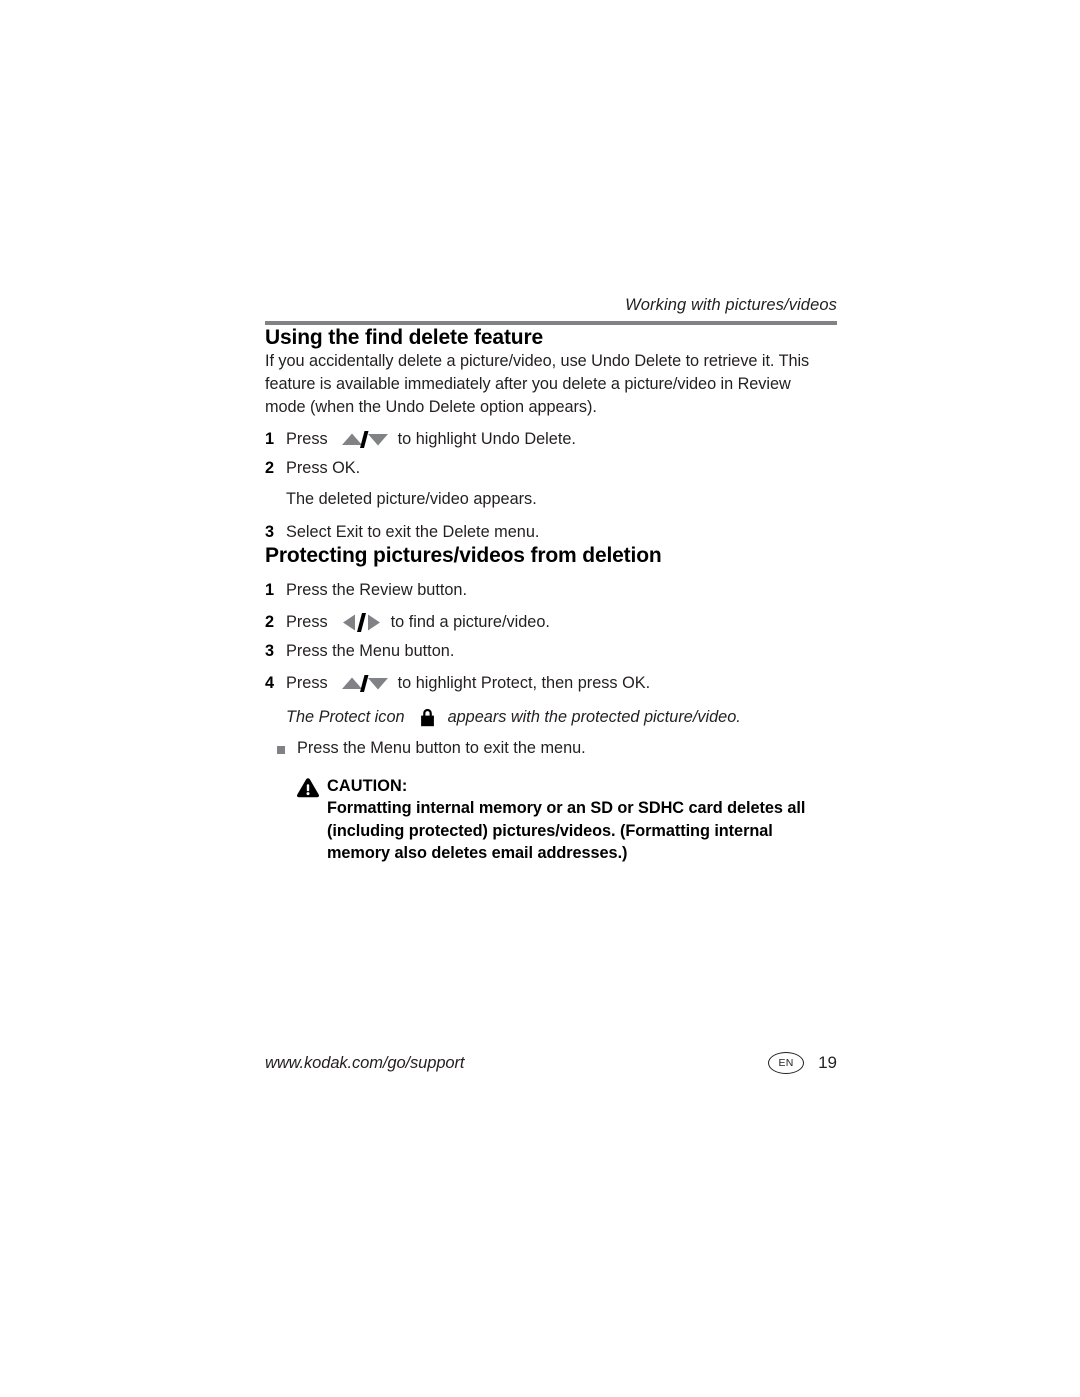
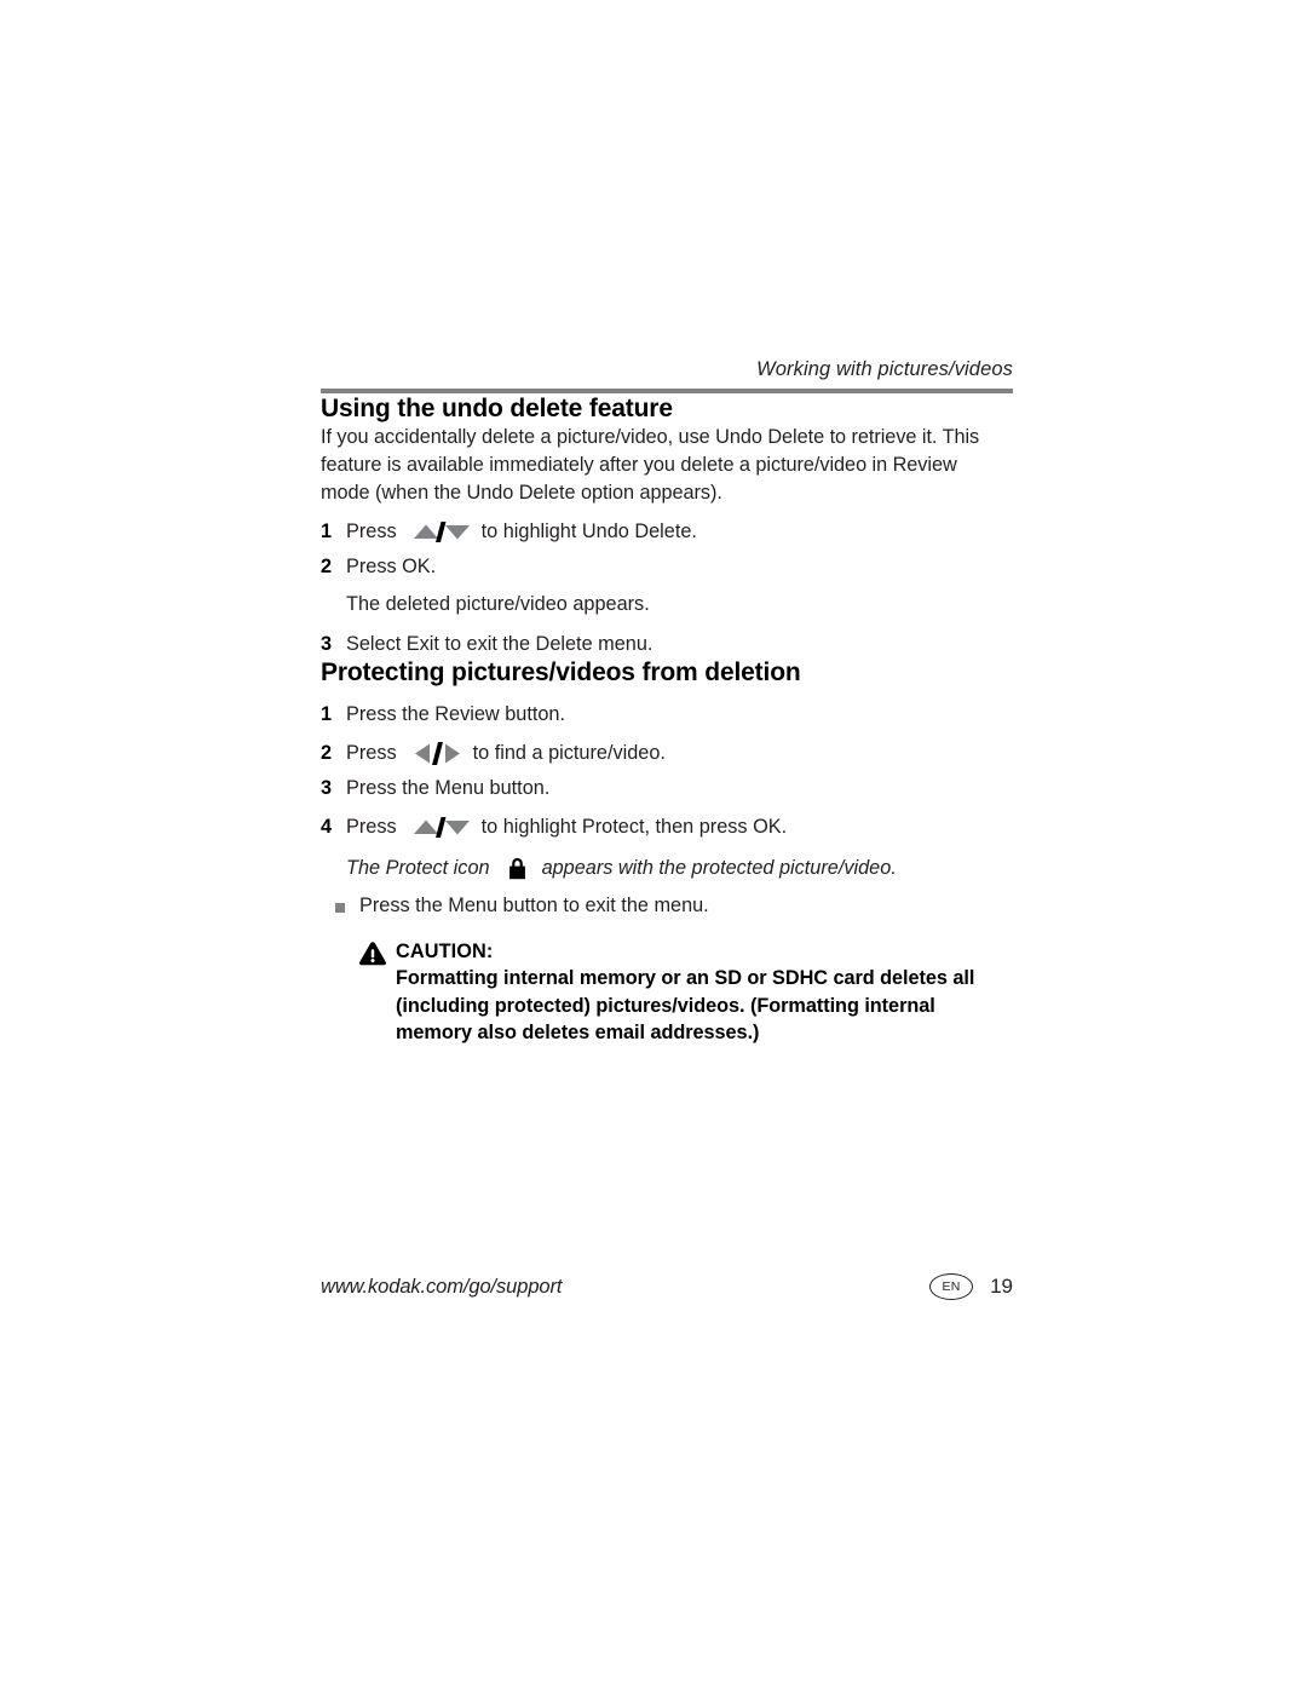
  Working with pictures/videos
- Using the find delete feature
+ Using the undo delete feature
  If you accidentally delete a picture/video, use Undo Delete to retrieve it. This feature is available immediately after you delete a picture/video in Review mode (when the Undo Delete option appears).
  1
  Press
  to highlight Undo Delete.
  2
  Press OK.
  The deleted picture/video appears.
  3
  Select Exit to exit the Delete menu.
  Protecting pictures/videos from deletion
  1
  Press the Review button.
  2
  Press
  to find a picture/video.
  3
  Press the Menu button.
  4
  Press
  to highlight Protect, then press OK.
  The Protect icon
  appears with the protected picture/video.
  Press the Menu button to exit the menu.
  CAUTION:
  Formatting internal memory or an SD or SDHC card deletes all (including protected) pictures/videos. (Formatting internal memory also deletes email addresses.)
  www.kodak.com/go/support
  EN
  19
